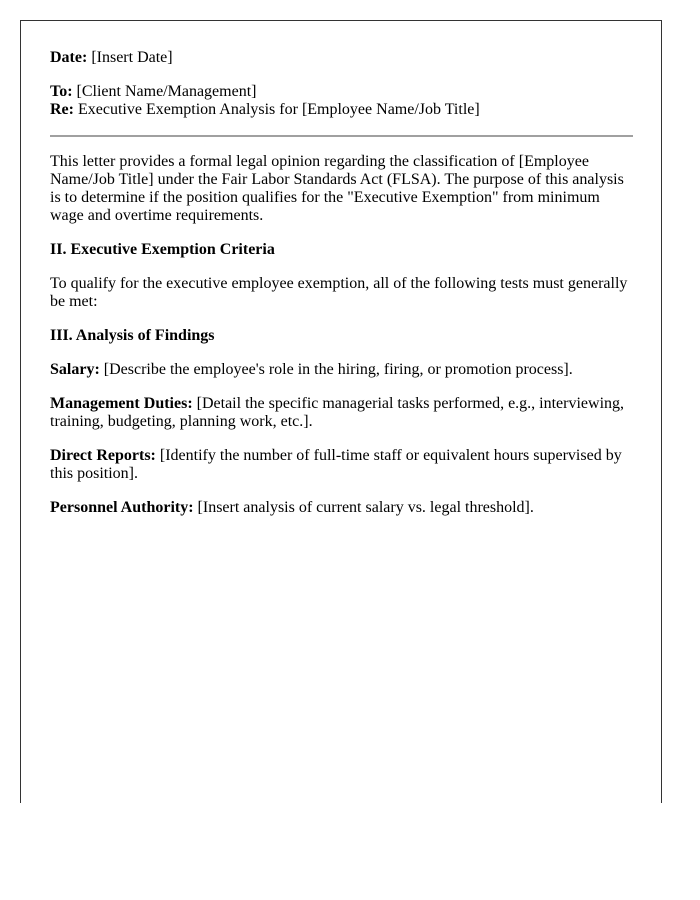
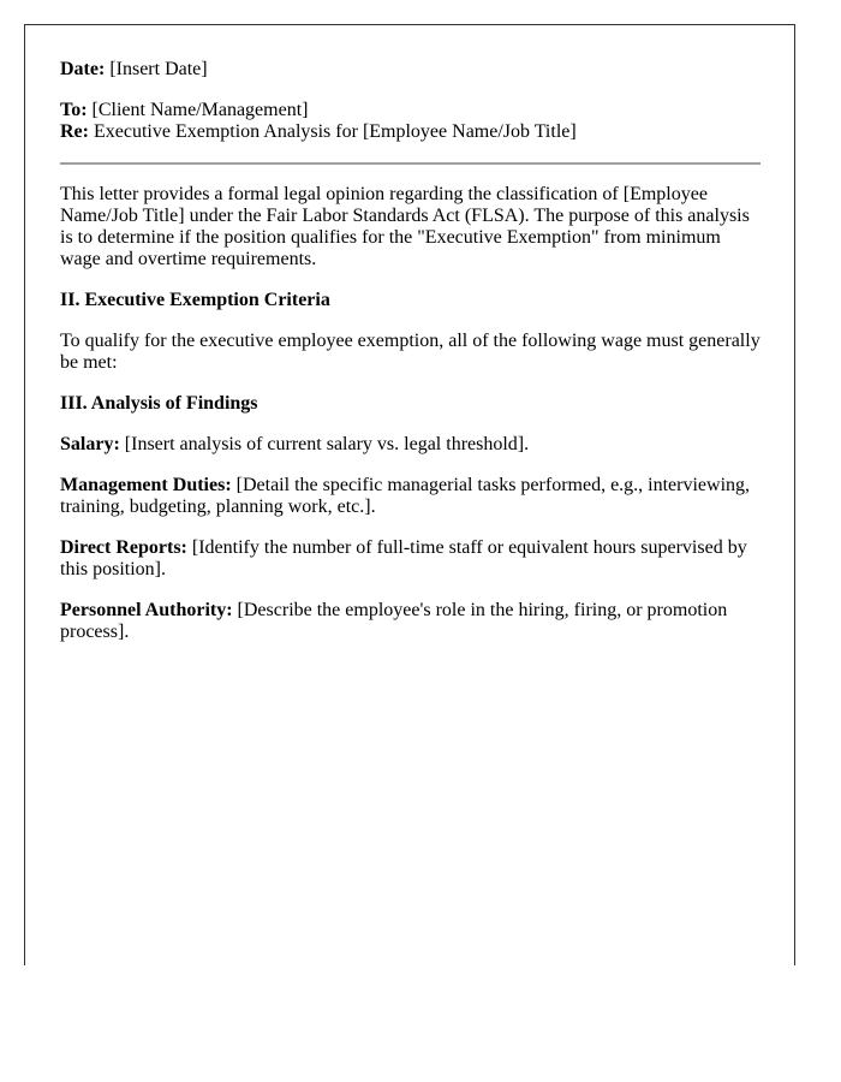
  Date: [Insert Date]
  To: [Client Name/Management]
  Re: Executive Exemption Analysis for [Employee Name/Job Title]
  This letter provides a formal legal opinion regarding the classification of [Employee Name/Job Title] under the Fair Labor Standards Act (FLSA). The purpose of this analysis is to determine if the position qualifies for the "Executive Exemption" from minimum wage and overtime requirements.
  II. Executive Exemption Criteria
- To qualify for the executive employee exemption, all of the following tests must generally be met:
+ To qualify for the executive employee exemption, all of the following wage must generally be met:
  III. Analysis of Findings
- Salary: [Describe the employee's role in the hiring, firing, or promotion process].
+ Salary: [Insert analysis of current salary vs. legal threshold].
  Management Duties: [Detail the specific managerial tasks performed, e.g., interviewing, training, budgeting, planning work, etc.].
  Direct Reports: [Identify the number of full-time staff or equivalent hours supervised by this position].
- Personnel Authority: [Insert analysis of current salary vs. legal threshold].
+ Personnel Authority: [Describe the employee's role in the hiring, firing, or promotion process].
